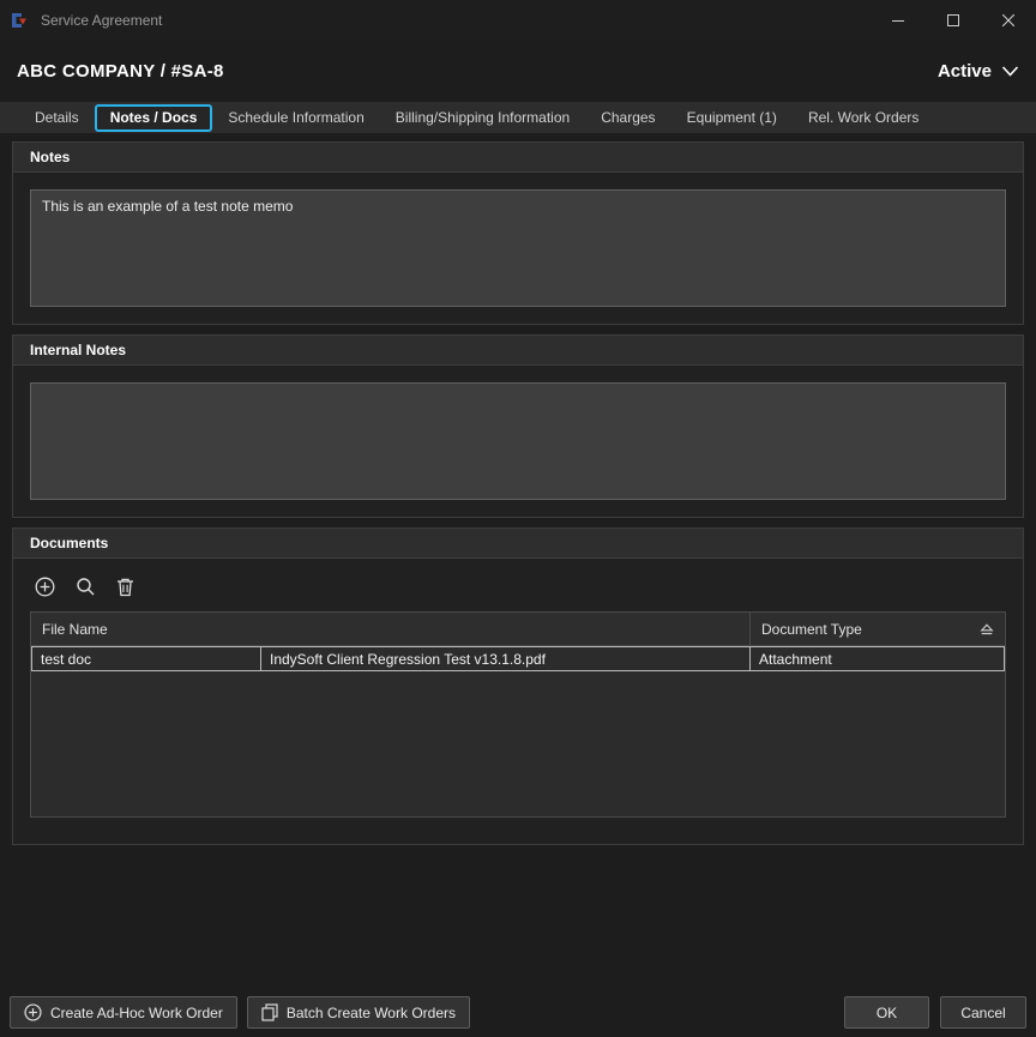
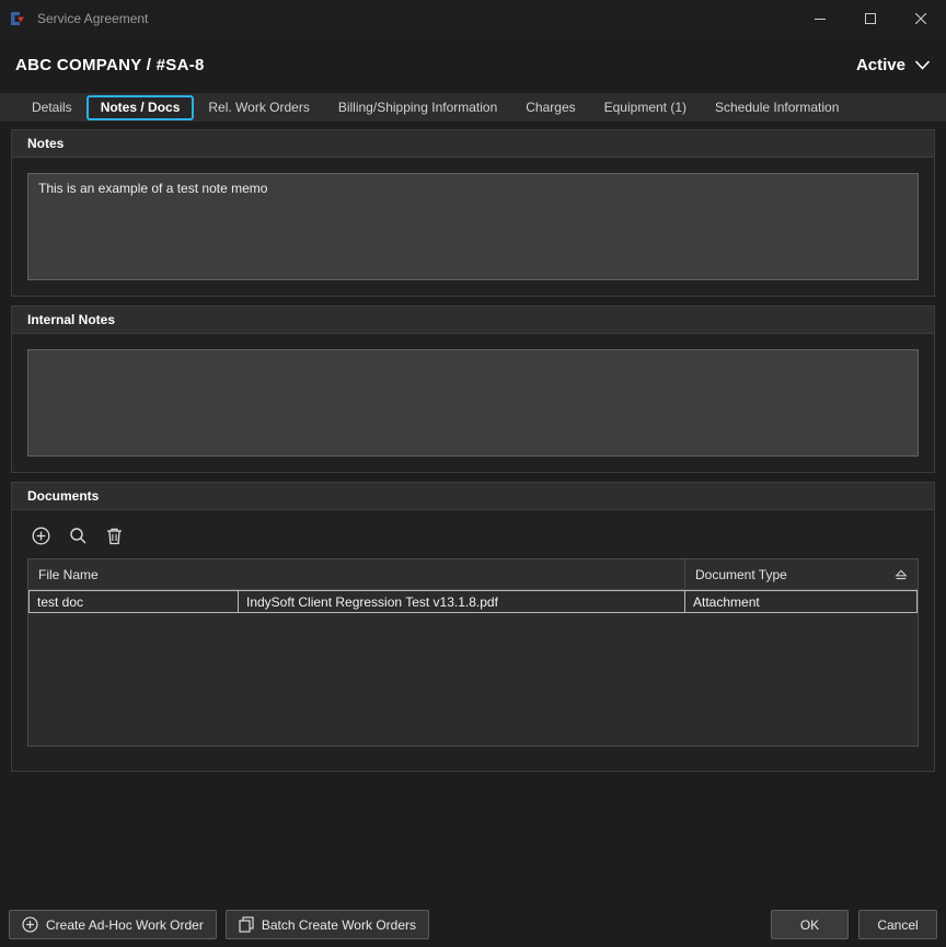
  Service Agreement
  ABC COMPANY / #SA-8
  Active
  Details
  Notes / Docs
- Schedule Information
+ Rel. Work Orders
  Billing/Shipping Information
  Charges
  Equipment (1)
- Rel. Work Orders
+ Schedule Information
  Notes
  This is an example of a test note memo
  Internal Notes
  Documents
  File Name
  Document Type
  test doc
  IndySoft Client Regression Test v13.1.8.pdf
  Attachment
  Create Ad-Hoc Work Order
  Batch Create Work Orders
  OK
  Cancel
